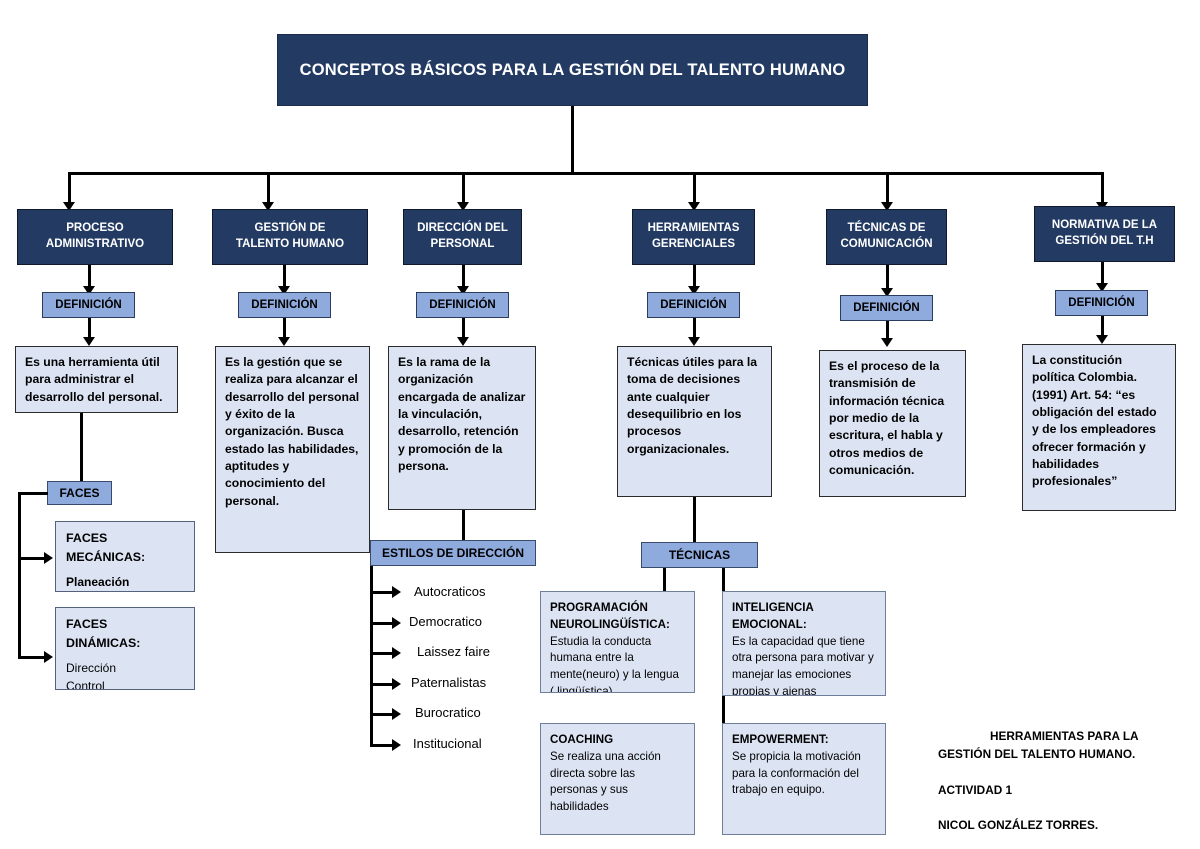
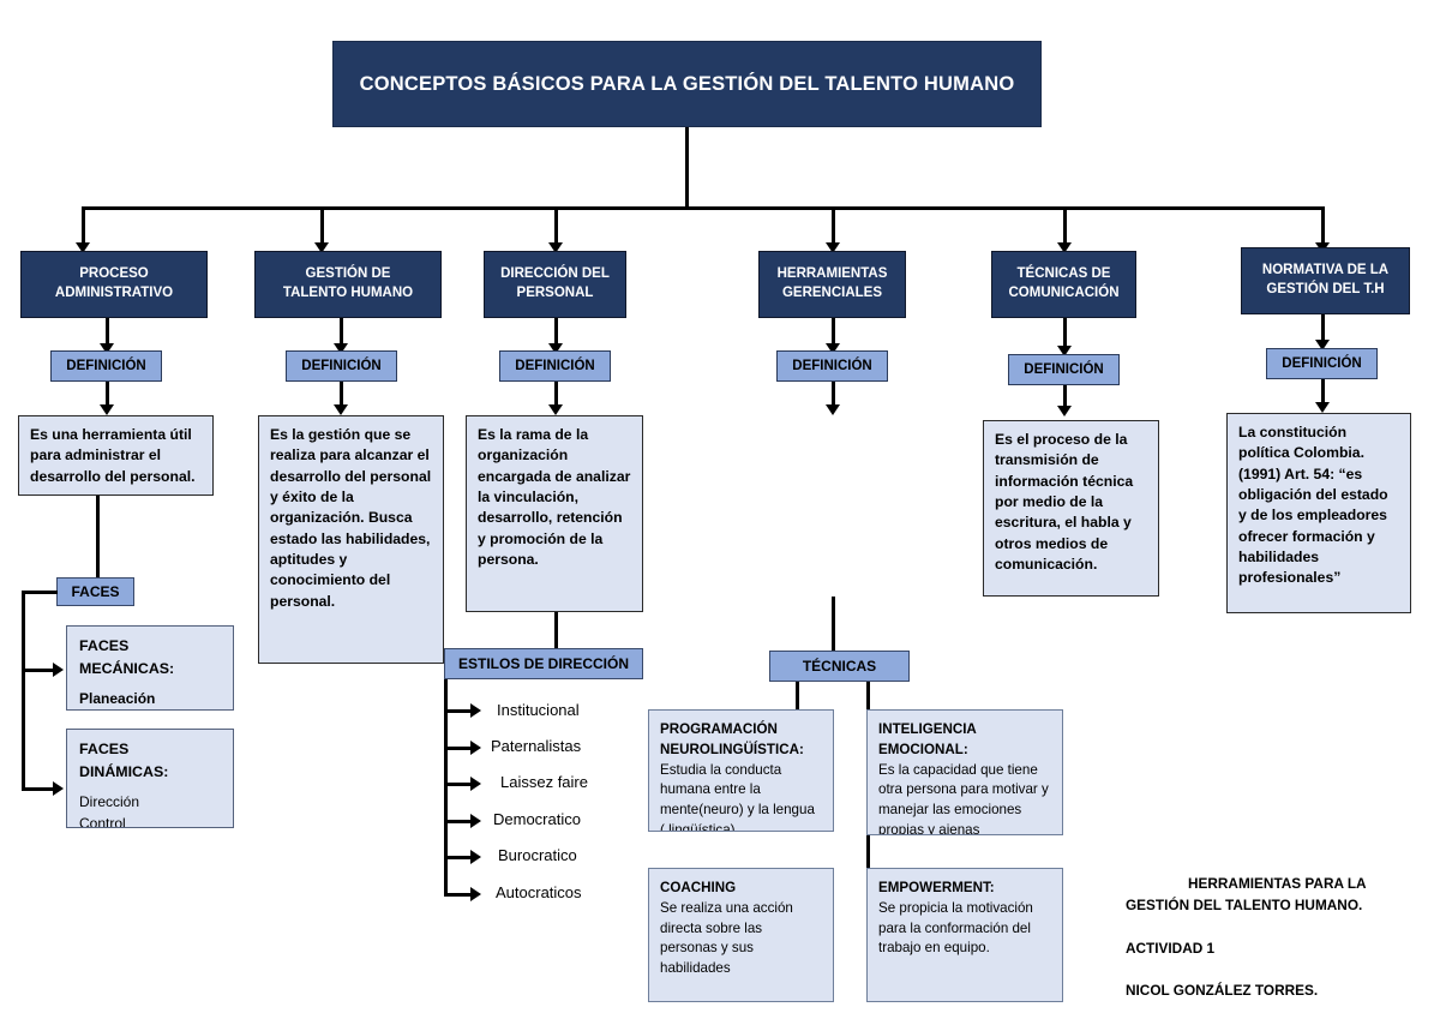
  CONCEPTOS BÁSICOS PARA LA GESTIÓN DEL TALENTO HUMANO
  PROCESO
  ADMINISTRATIVO
  DEFINICIÓN
  Es una herramienta útil para administrar el desarrollo del personal.
  FACES
  FACES MECÁNICAS:
  Planeación
  FACES DINÁMICAS:
  Dirección
  Control
  GESTIÓN DE
  TALENTO HUMANO
  DEFINICIÓN
  Es la gestión que se realiza para alcanzar el desarrollo del personal y éxito de la organización. Busca estado las habilidades, aptitudes y conocimiento del personal.
  DIRECCIÓN DEL
  PERSONAL
  DEFINICIÓN
  Es la rama de la organización encargada de analizar la vinculación, desarrollo, retención y promoción de la persona.
  ESTILOS DE DIRECCIÓN
- Autocraticos
+ Institucional
- Democratico
+ Paternalistas
  Laissez faire
- Paternalistas
+ Democratico
  Burocratico
- Institucional
+ Autocraticos
  HERRAMIENTAS
  GERENCIALES
  DEFINICIÓN
- Técnicas útiles para la toma de decisiones ante cualquier desequilibrio en los procesos organizacionales.
  TÉCNICAS
  PROGRAMACIÓN NEUROLINGÜÍSTICA:
  Estudia la conducta humana entre la mente(neuro) y la lengua ( lingüística)
  INTELIGENCIA EMOCIONAL:
  Es la capacidad que tiene otra persona para motivar y manejar las emociones propias y ajenas
  COACHING
  Se realiza una acción directa sobre las personas y sus habilidades
  EMPOWERMENT:
  Se propicia la motivación para la conformación del trabajo en equipo.
  TÉCNICAS DE
  COMUNICACIÓN
  DEFINICIÓN
  Es el proceso de la transmisión de información técnica por medio de la escritura, el habla y otros medios de comunicación.
  NORMATIVA DE LA
  GESTIÓN DEL T.H
  DEFINICIÓN
  La constitución política Colombia. (1991) Art. 54: “es obligación del estado y de los empleadores ofrecer formación y habilidades profesionales”
  HERRAMIENTAS PARA LA
  GESTIÓN DEL TALENTO HUMANO.
  ACTIVIDAD 1
  NICOL GONZÁLEZ TORRES.
